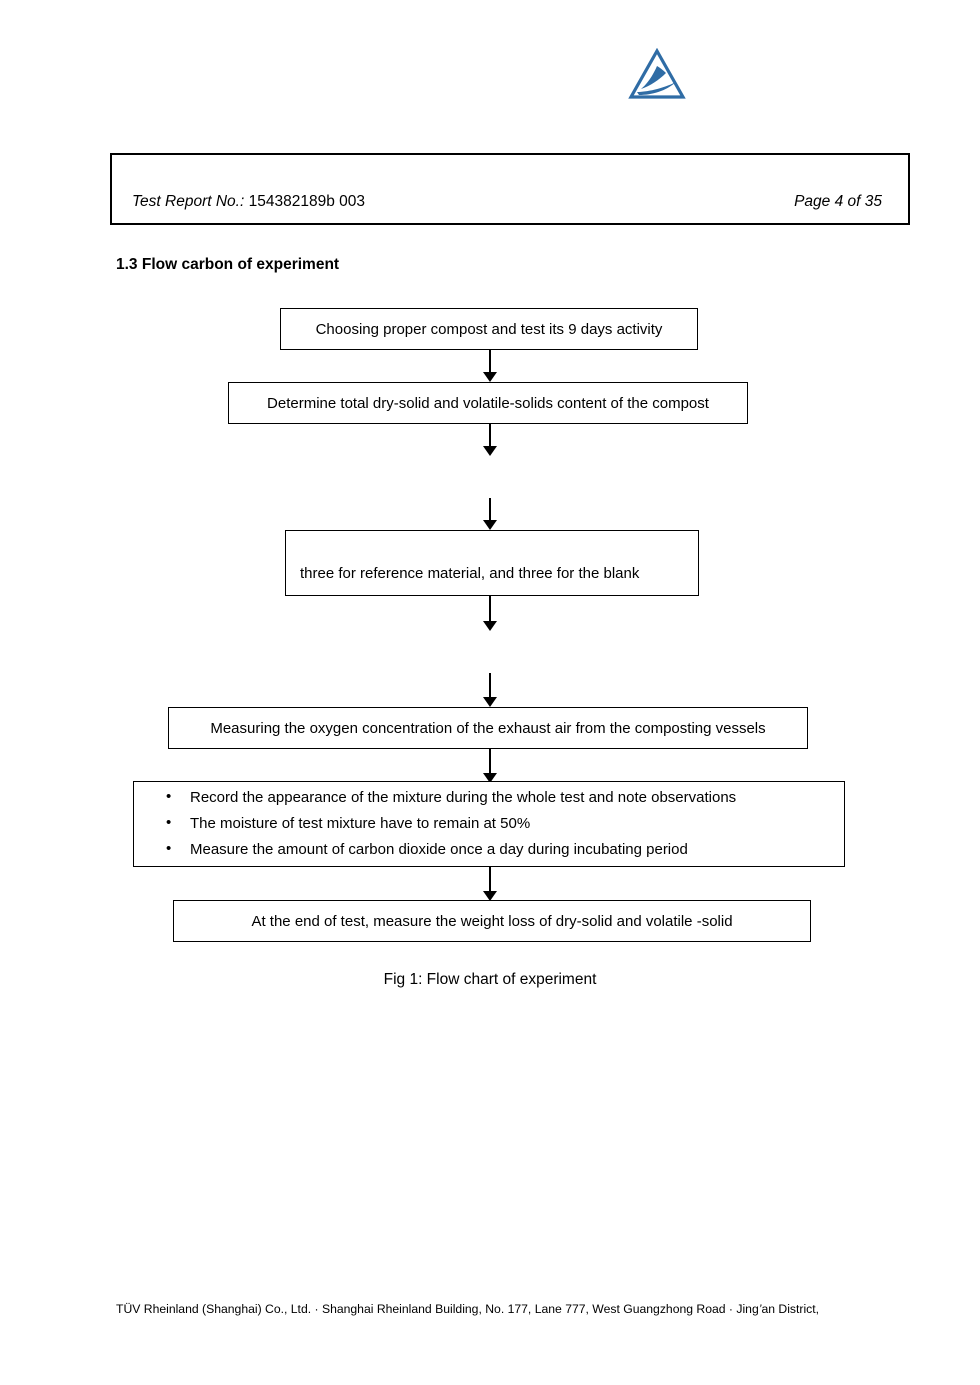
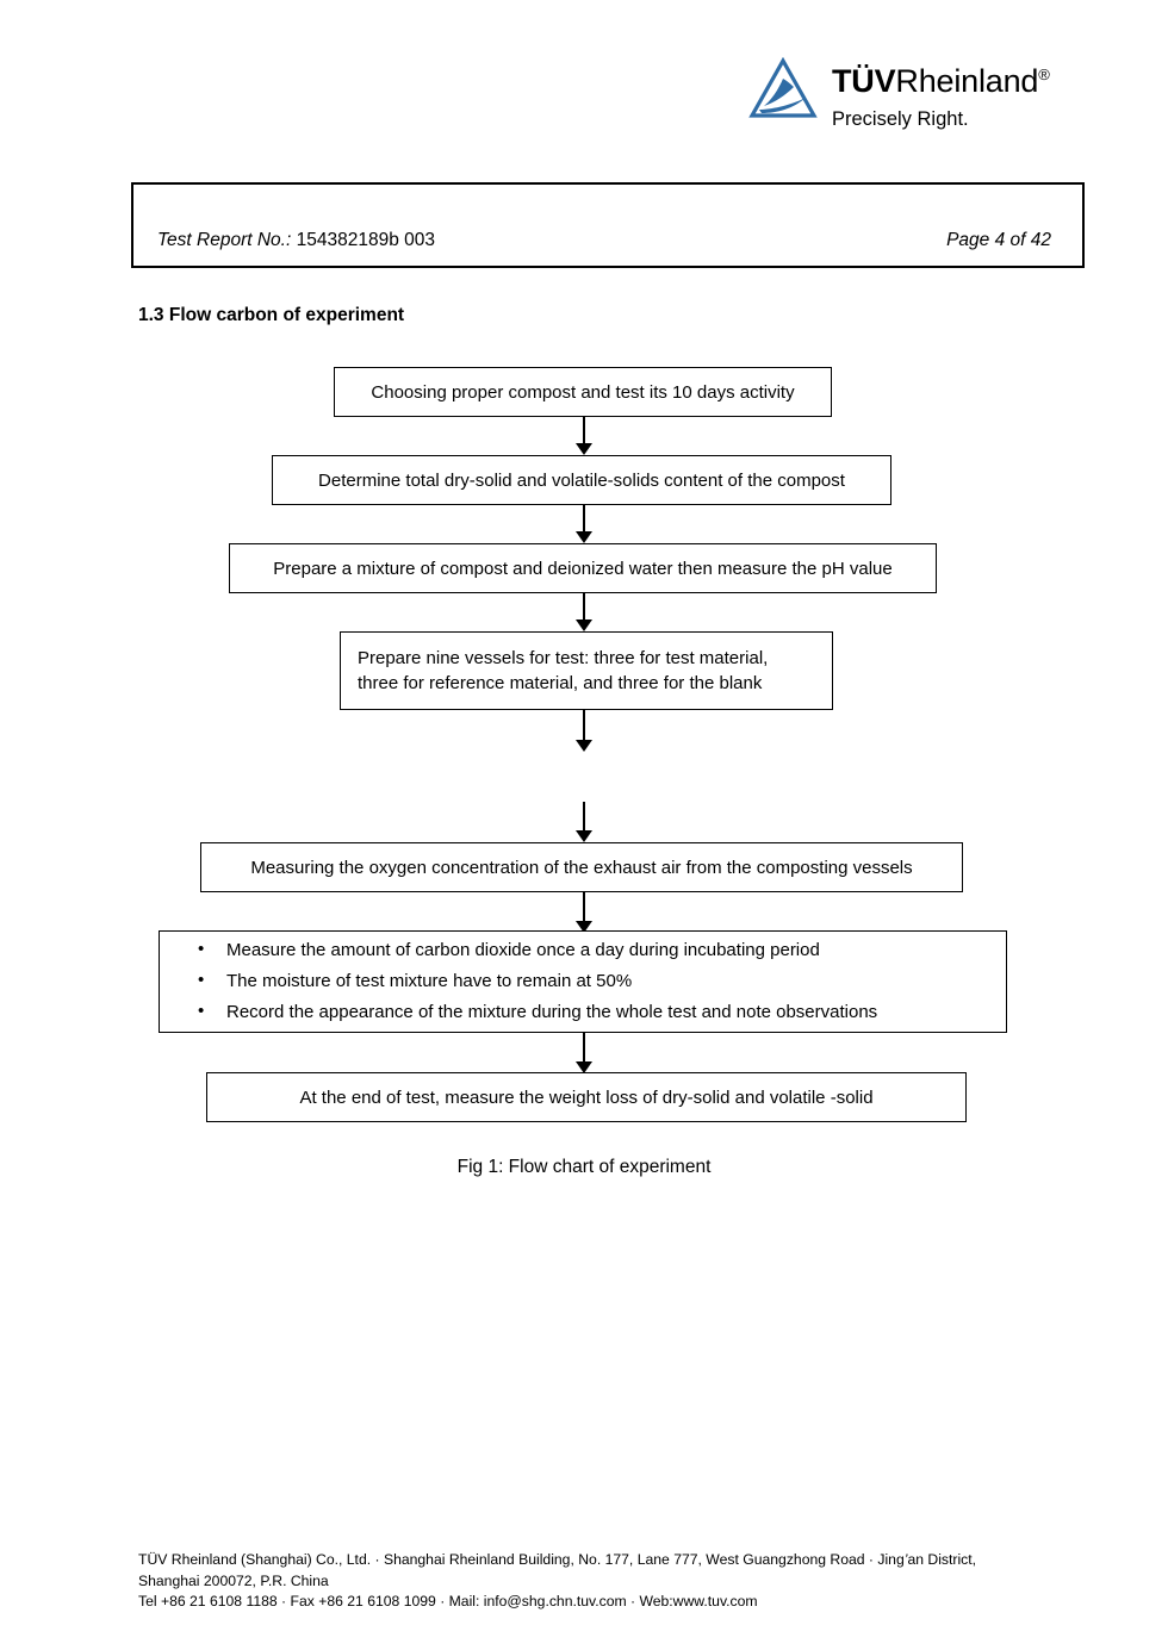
+ TÜVRheinland®
+ Precisely Right.
  Test Report No.: 154382189b 003
- Page 4 of 35
+ Page 4 of 42
  1.3 Flow carbon of experiment
- Choosing proper compost and test its 9 days activity
+ Choosing proper compost and test its 10 days activity
  Determine total dry-solid and volatile-solids content of the compost
+ Prepare a mixture of compost and deionized water then measure the pH value
+ Prepare nine vessels for test: three for test material,
  three for reference material, and three for the blank
  Measuring the oxygen concentration of the exhaust air from the composting vessels
  •
- Record the appearance of the mixture during the whole test and note observations
+ Measure the amount of carbon dioxide once a day during incubating period
  •
  The moisture of test mixture have to remain at 50%
  •
- Measure the amount of carbon dioxide once a day during incubating period
+ Record the appearance of the mixture during the whole test and note observations
  At the end of test, measure the weight loss of dry-solid and volatile -solid
  Fig 1: Flow chart of experiment
  TÜV Rheinland (Shanghai) Co., Ltd. · Shanghai Rheinland Building, No. 177, Lane 777, West Guangzhong Road · Jing’an District,
+ Shanghai 200072, P.R. China
+ Tel +86 21 6108 1188 · Fax +86 21 6108 1099 · Mail: info@shg.chn.tuv.com · Web:www.tuv.com
